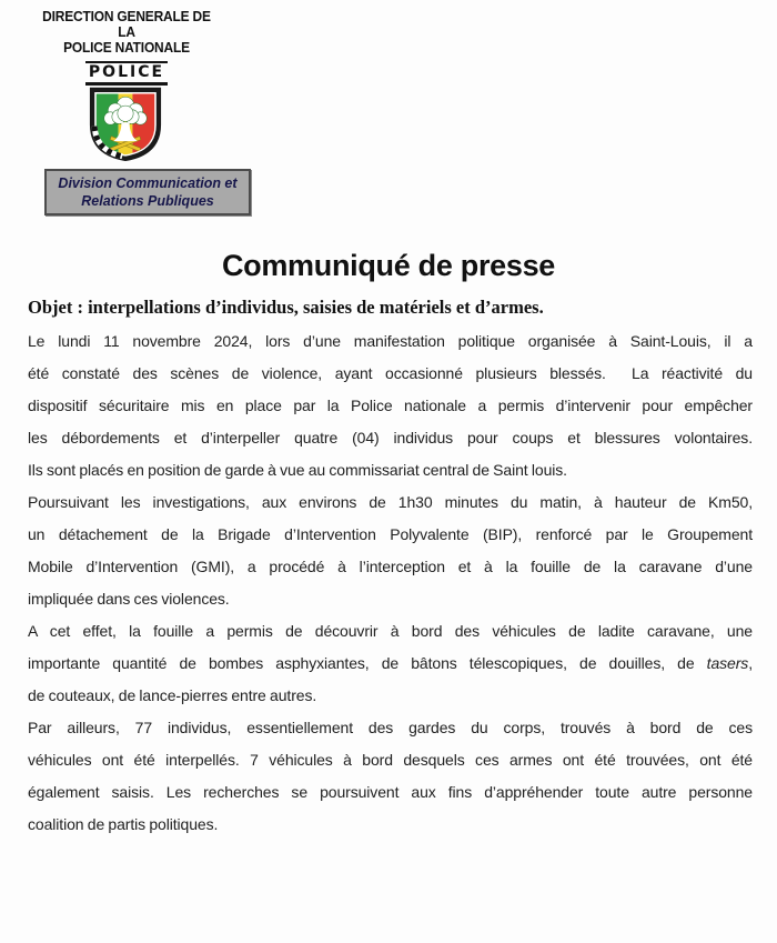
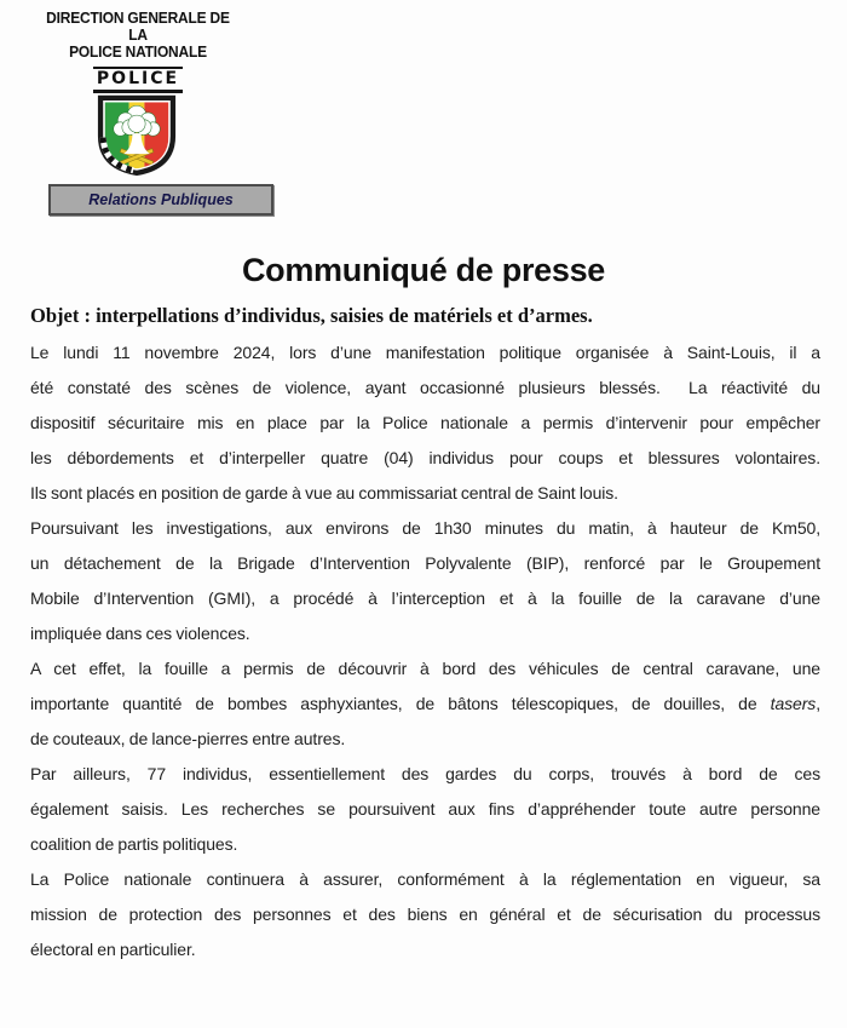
  DIRECTION GENERALE DE LA
  POLICE NATIONALE
  POLICE
- Division Communication et
  Relations Publiques
  Communiqué de presse
  Objet : interpellations d’individus, saisies de matériels et d’armes.
  Le lundi 11 novembre 2024, lors d’une manifestation politique organisée à Saint-Louis, il a
  été constaté des scènes de violence, ayant occasionné plusieurs blessés. La réactivité du
  dispositif sécuritaire mis en place par la Police nationale a permis d’intervenir pour empêcher
  les débordements et d’interpeller quatre (04) individus pour coups et blessures volontaires.
  Ils sont placés en position de garde à vue au commissariat central de Saint louis.
  Poursuivant les investigations, aux environs de 1h30 minutes du matin, à hauteur de Km50,
  un détachement de la Brigade d’Intervention Polyvalente (BIP), renforcé par le Groupement
  Mobile d’Intervention (GMI), a procédé à l’interception et à la fouille de la caravane d’une
  impliquée dans ces violences.
- A cet effet, la fouille a permis de découvrir à bord des véhicules de ladite caravane, une
+ A cet effet, la fouille a permis de découvrir à bord des véhicules de central caravane, une
  importante quantité de bombes asphyxiantes, de bâtons télescopiques, de douilles, de tasers,
  de couteaux, de lance-pierres entre autres.
  Par ailleurs, 77 individus, essentiellement des gardes du corps, trouvés à bord de ces
- véhicules ont été interpellés. 7 véhicules à bord desquels ces armes ont été trouvées, ont été
  également saisis. Les recherches se poursuivent aux fins d’appréhender toute autre personne
  coalition de partis politiques.
+ La Police nationale continuera à assurer, conformément à la réglementation en vigueur, sa
+ mission de protection des personnes et des biens en général et de sécurisation du processus
+ électoral en particulier.
